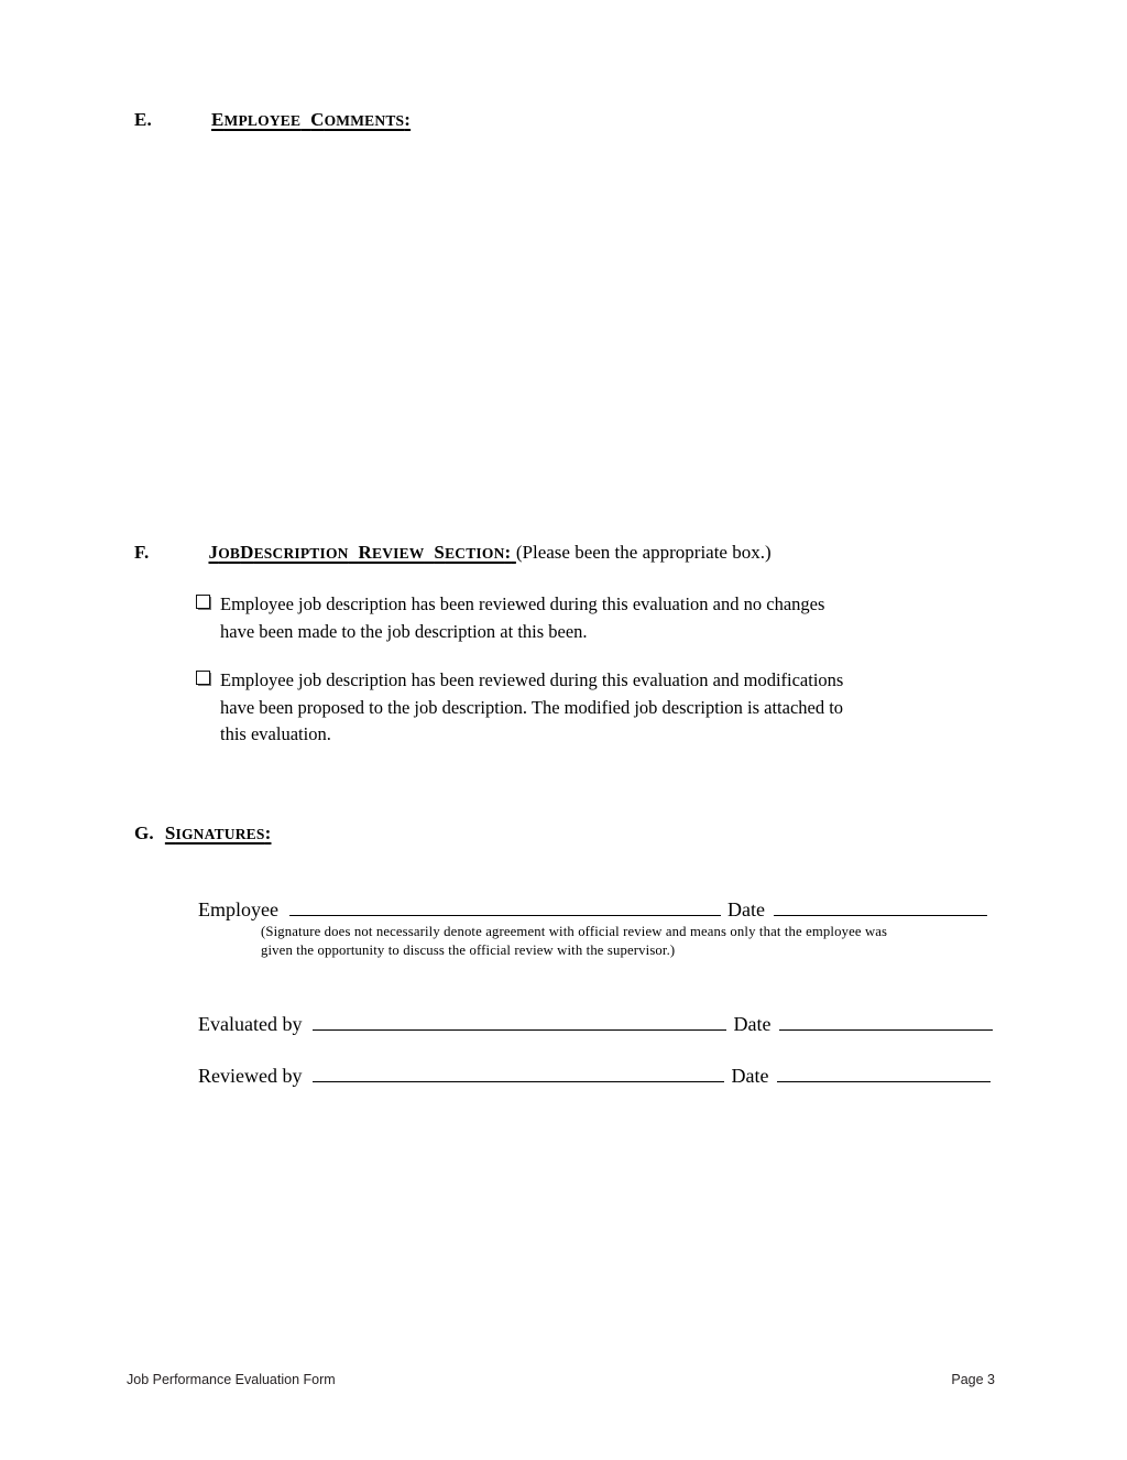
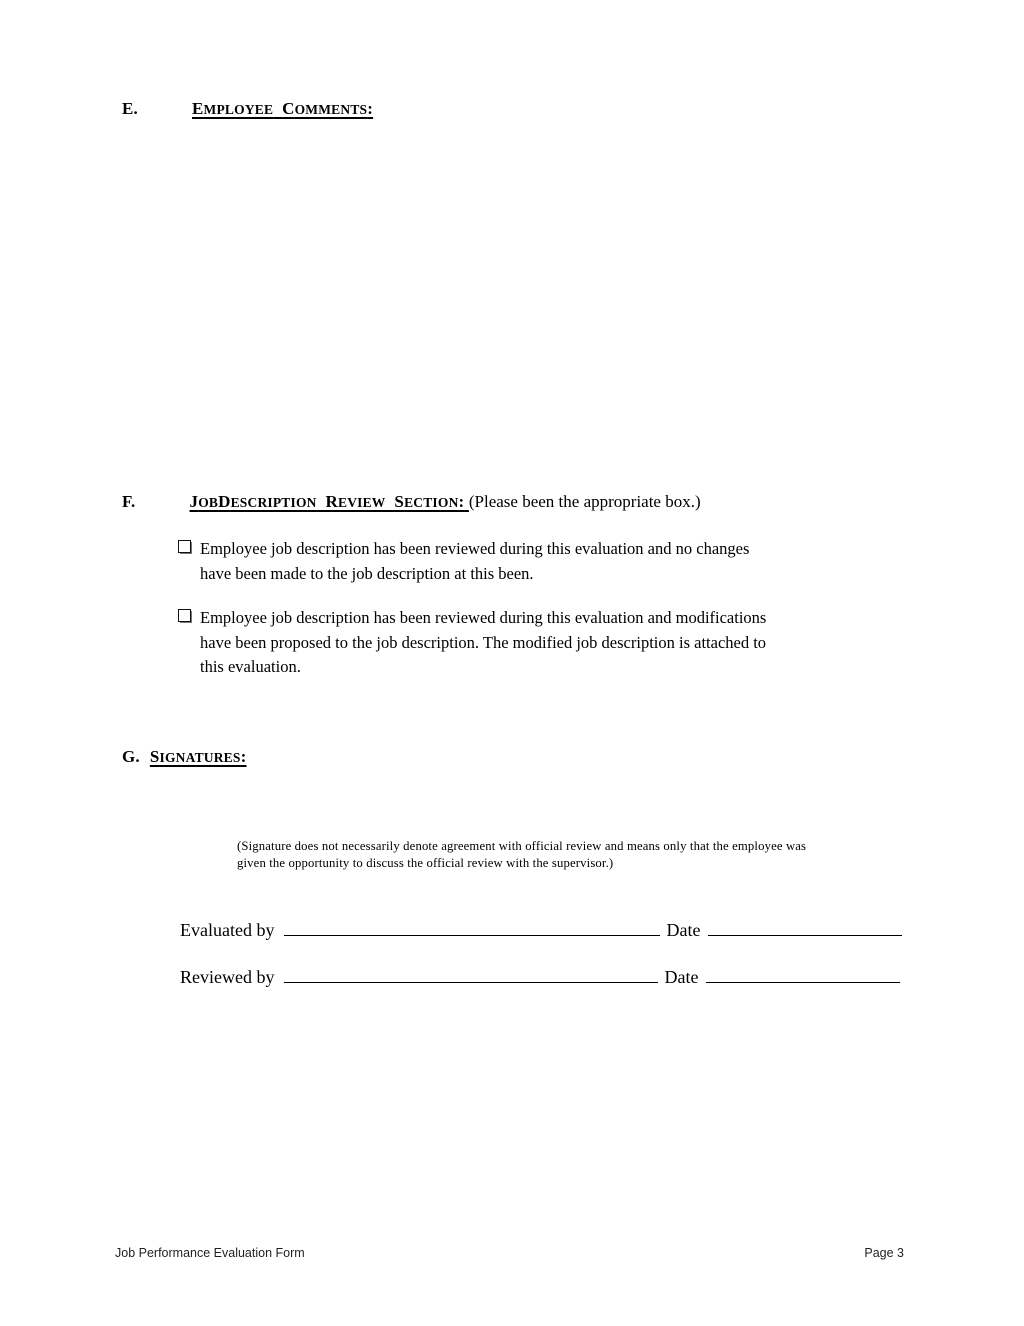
  E. EMPLOYEE COMMENTS:
  F. JOBDESCRIPTION REVIEW SECTION: (Please been the appropriate box.)
  Employee job description has been reviewed during this evaluation and no changes
  have been made to the job description at this been.
  Employee job description has been reviewed during this evaluation and modifications
  have been proposed to the job description. The modified job description is attached to
  this evaluation.
  G. SIGNATURES:
- Employee Date
  (Signature does not necessarily denote agreement with official review and means only that the employee was
  given the opportunity to discuss the official review with the supervisor.)
  Evaluated by Date
  Reviewed by Date
  Job Performance Evaluation Form
  Page 3
